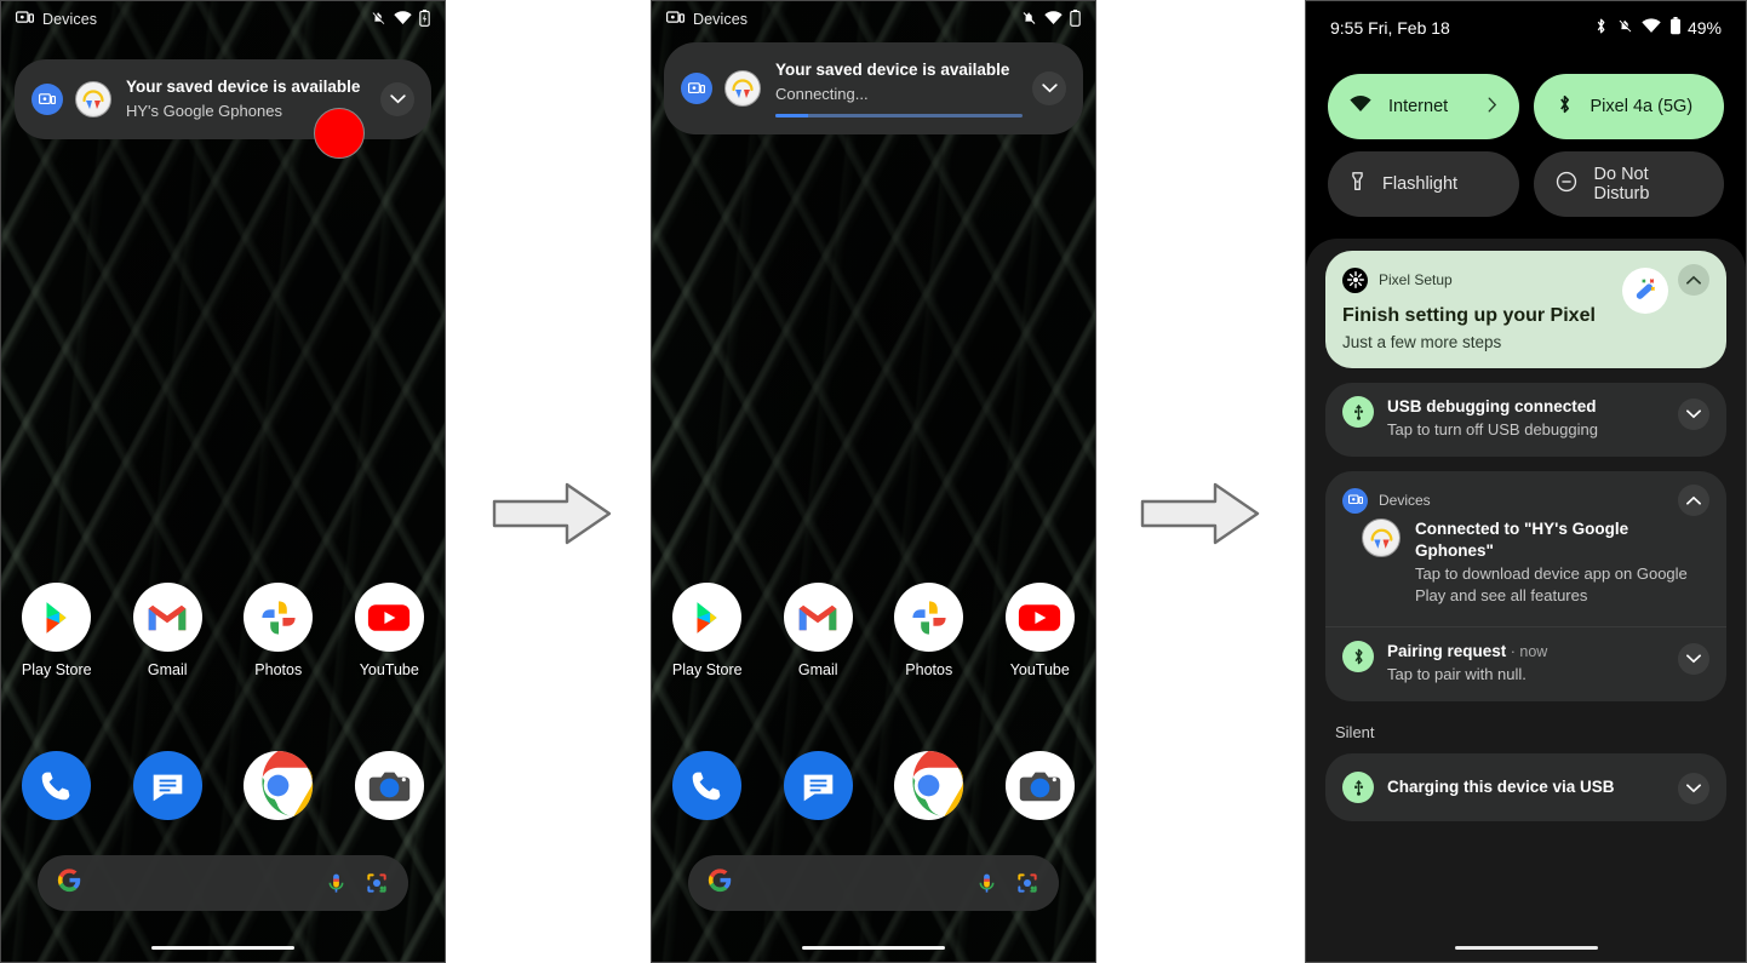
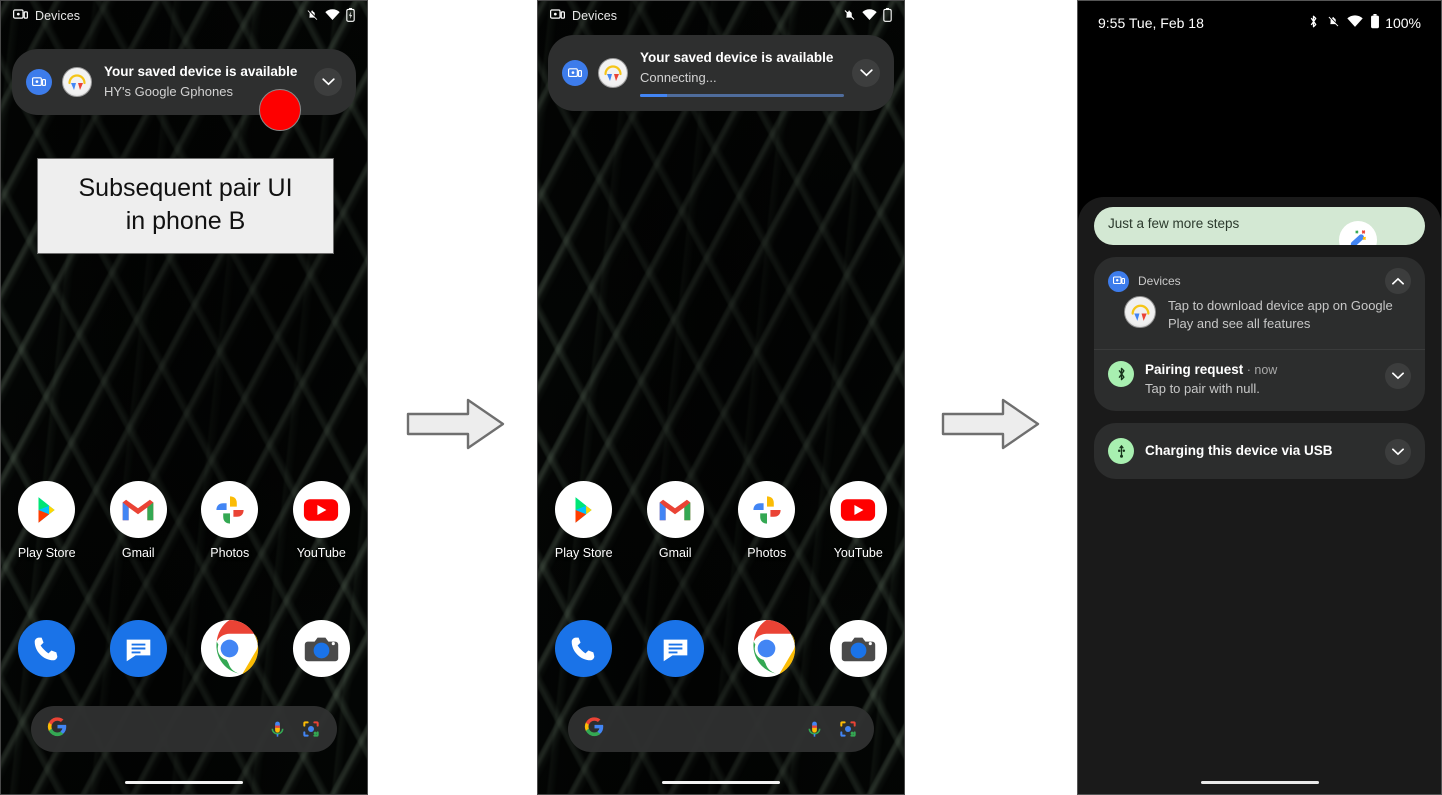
  Devices
  Your saved device is available
  HY's Google Gphones
+ Subsequent pair UI
+ in phone B
  Play Store
  Gmail
  Photos
  YouTube
  Devices
  Your saved device is available
  Connecting...
  Play Store
  Gmail
  Photos
  YouTube
- 9:55 Fri, Feb 18
+ 9:55 Tue, Feb 18
- 49%
+ 100%
- Internet
- Pixel 4a (5G)
- Flashlight
- Do Not Disturb
- Pixel Setup
- Finish setting up your Pixel
  Just a few more steps
- USB debugging connected
- Tap to turn off USB debugging
  Devices
- Connected to "HY's Google Gphones"
  Tap to download device app on Google Play and see all features
  Pairing request · now
  Tap to pair with null.
- Silent
  Charging this device via USB
